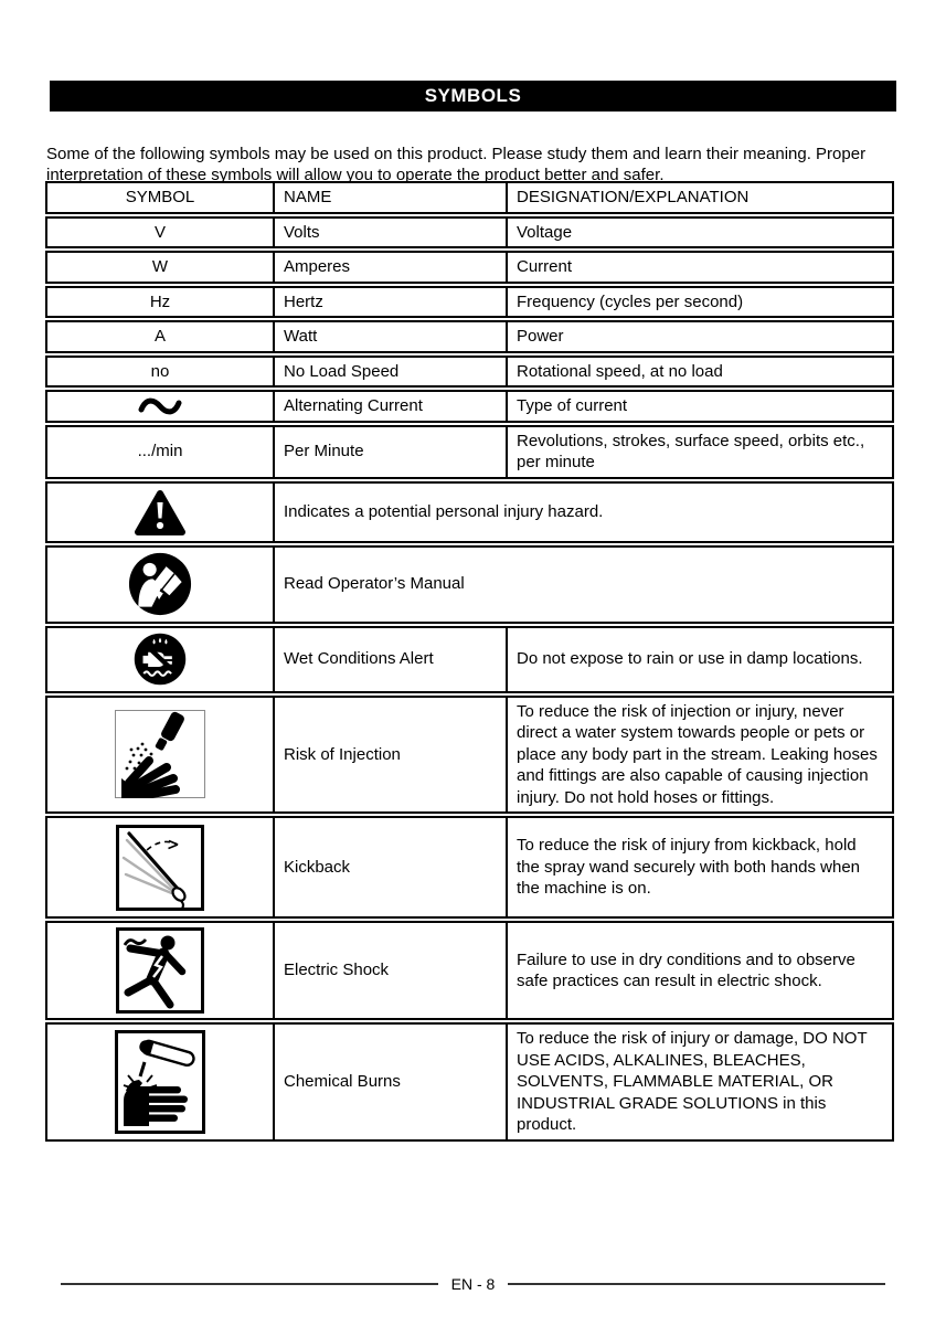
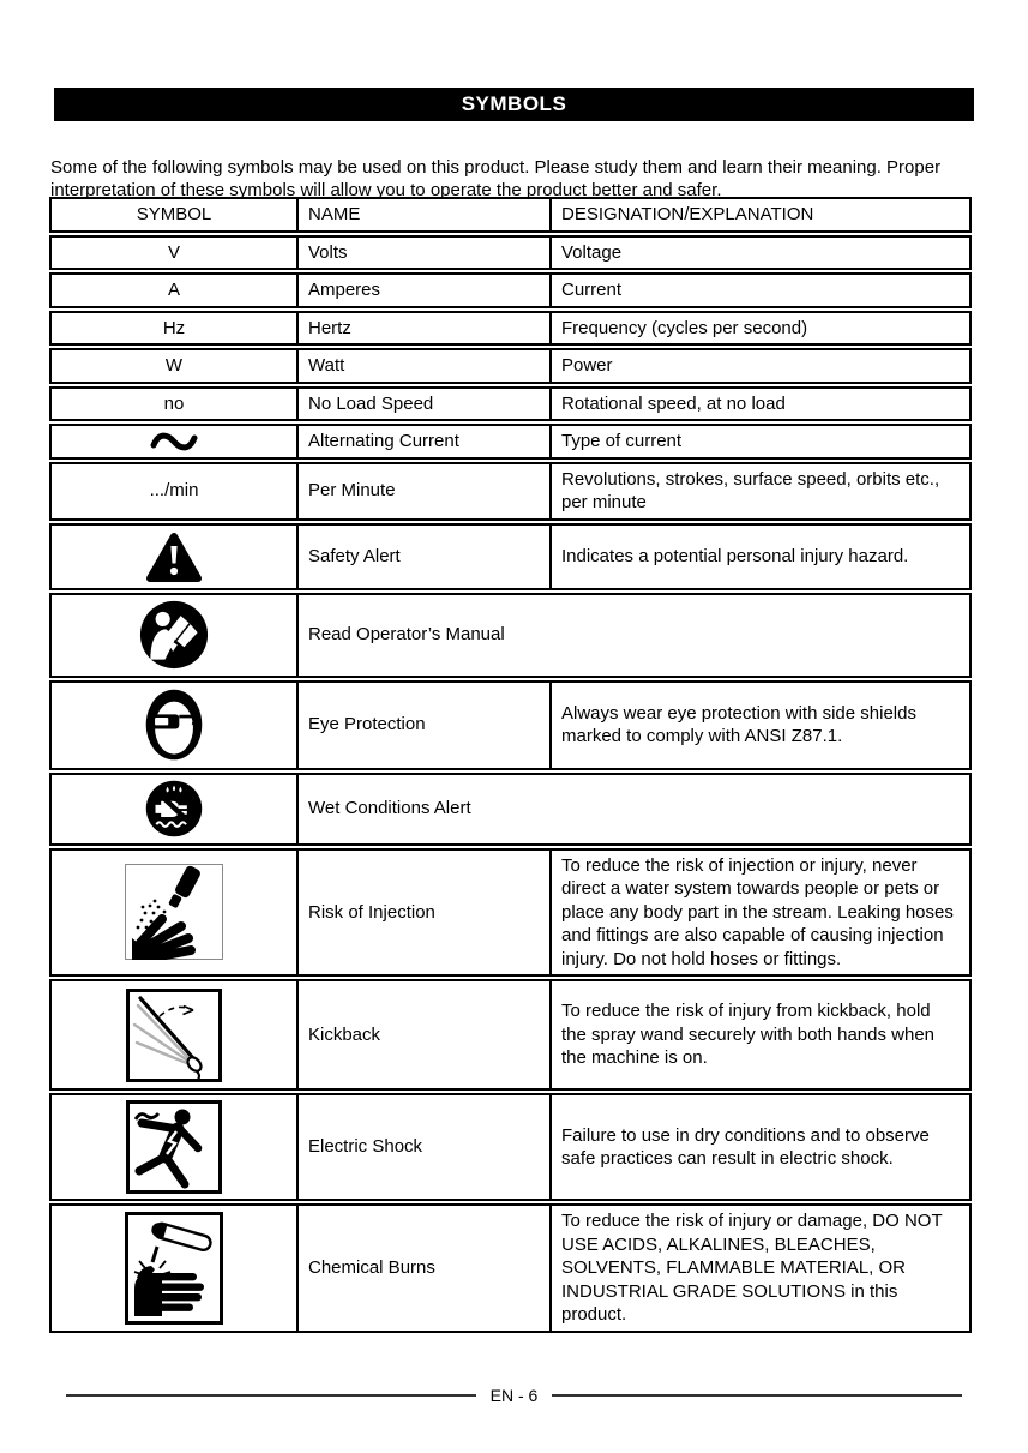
  SYMBOLS
  Some of the following symbols may be used on this product. Please study them and learn their meaning. Proper interpretation of these symbols will allow you to operate the product better and safer.
  SYMBOL
  NAME
  DESIGNATION/EXPLANATION
  V
  Volts
  Voltage
- W
+ A
  Amperes
  Current
  Hz
  Hertz
  Frequency (cycles per second)
- A
+ W
  Watt
  Power
  no
  No Load Speed
  Rotational speed, at no load
  Alternating Current
  Type of current
  .../min
  Per Minute
  Revolutions, strokes, surface speed, orbits etc., per minute
+ Safety Alert
  Indicates a potential personal injury hazard.
  Read Operator’s Manual
+ Eye Protection
+ Always wear eye protection with side shields marked to comply with ANSI Z87.1.
  Wet Conditions Alert
- Do not expose to rain or use in damp locations.
  Risk of Injection
  To reduce the risk of injection or injury, never direct a water system towards people or pets or place any body part in the stream. Leaking hoses and fittings are also capable of causing injection injury. Do not hold hoses or fittings.
  Kickback
  To reduce the risk of injury from kickback, hold the spray wand securely with both hands when the machine is on.
  Electric Shock
  Failure to use in dry conditions and to observe safe practices can result in electric shock.
  Chemical Burns
  To reduce the risk of injury or damage, DO NOT USE ACIDS, ALKALINES, BLEACHES, SOLVENTS, FLAMMABLE MATERIAL, OR INDUSTRIAL GRADE SOLUTIONS in this product.
- EN - 8
+ EN - 6
